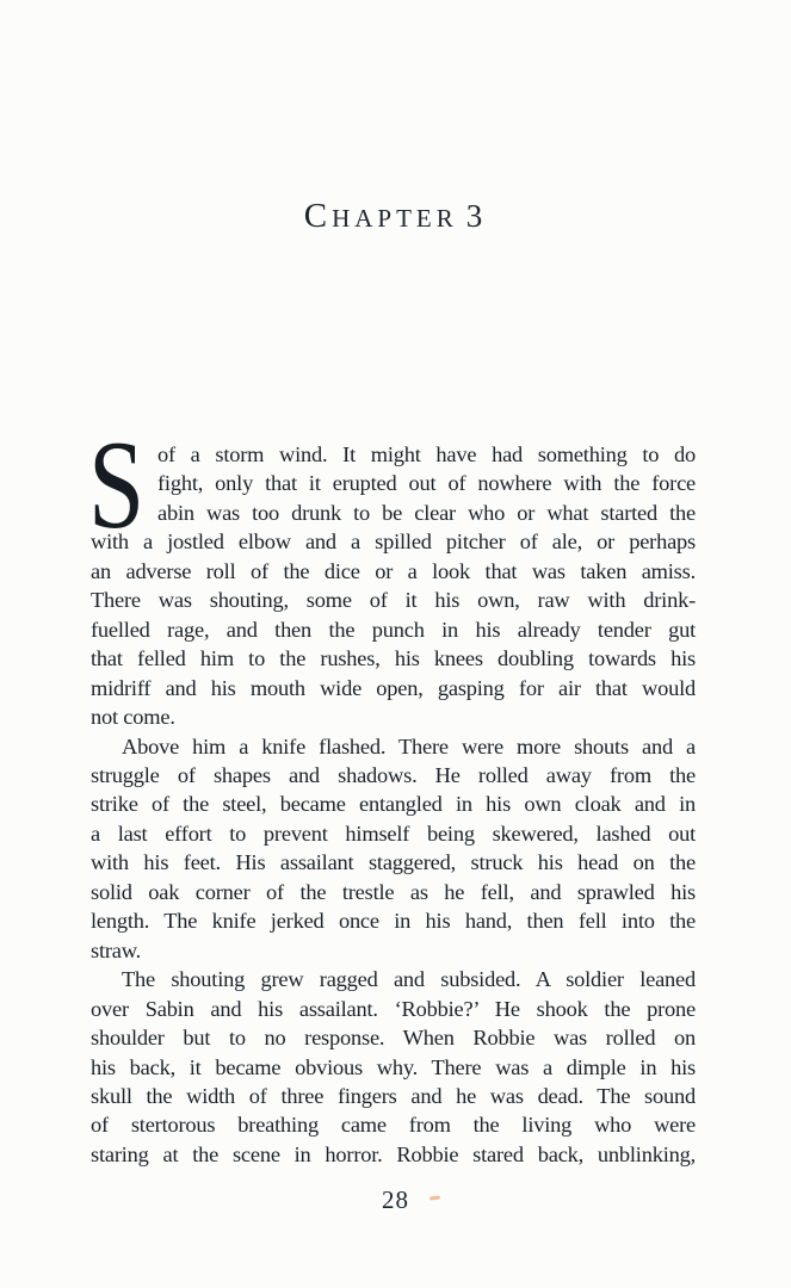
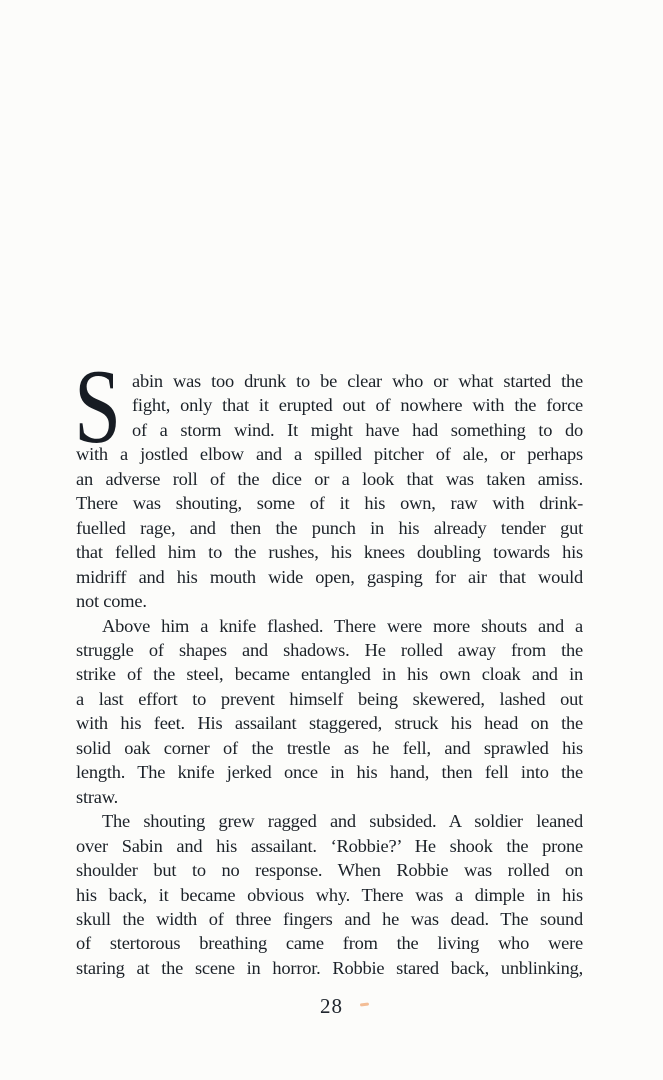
- CHAPTER 3
  S
- of a storm wind. It might have had something to do
+ abin was too drunk to be clear who or what started the
  fight, only that it erupted out of nowhere with the force
- abin was too drunk to be clear who or what started the
+ of a storm wind. It might have had something to do
  with a jostled elbow and a spilled pitcher of ale, or perhaps
  an adverse roll of the dice or a look that was taken amiss.
  There was shouting, some of it his own, raw with drink-
  fuelled rage, and then the punch in his already tender gut
  that felled him to the rushes, his knees doubling towards his
  midriff and his mouth wide open, gasping for air that would
  not come.
  Above him a knife flashed. There were more shouts and a
  struggle of shapes and shadows. He rolled away from the
  strike of the steel, became entangled in his own cloak and in
  a last effort to prevent himself being skewered, lashed out
  with his feet. His assailant staggered, struck his head on the
  solid oak corner of the trestle as he fell, and sprawled his
  length. The knife jerked once in his hand, then fell into the
  straw.
  The shouting grew ragged and subsided. A soldier leaned
  over Sabin and his assailant. ‘Robbie?’ He shook the prone
  shoulder but to no response. When Robbie was rolled on
  his back, it became obvious why. There was a dimple in his
  skull the width of three fingers and he was dead. The sound
  of stertorous breathing came from the living who were
  staring at the scene in horror. Robbie stared back, unblinking,
  28
